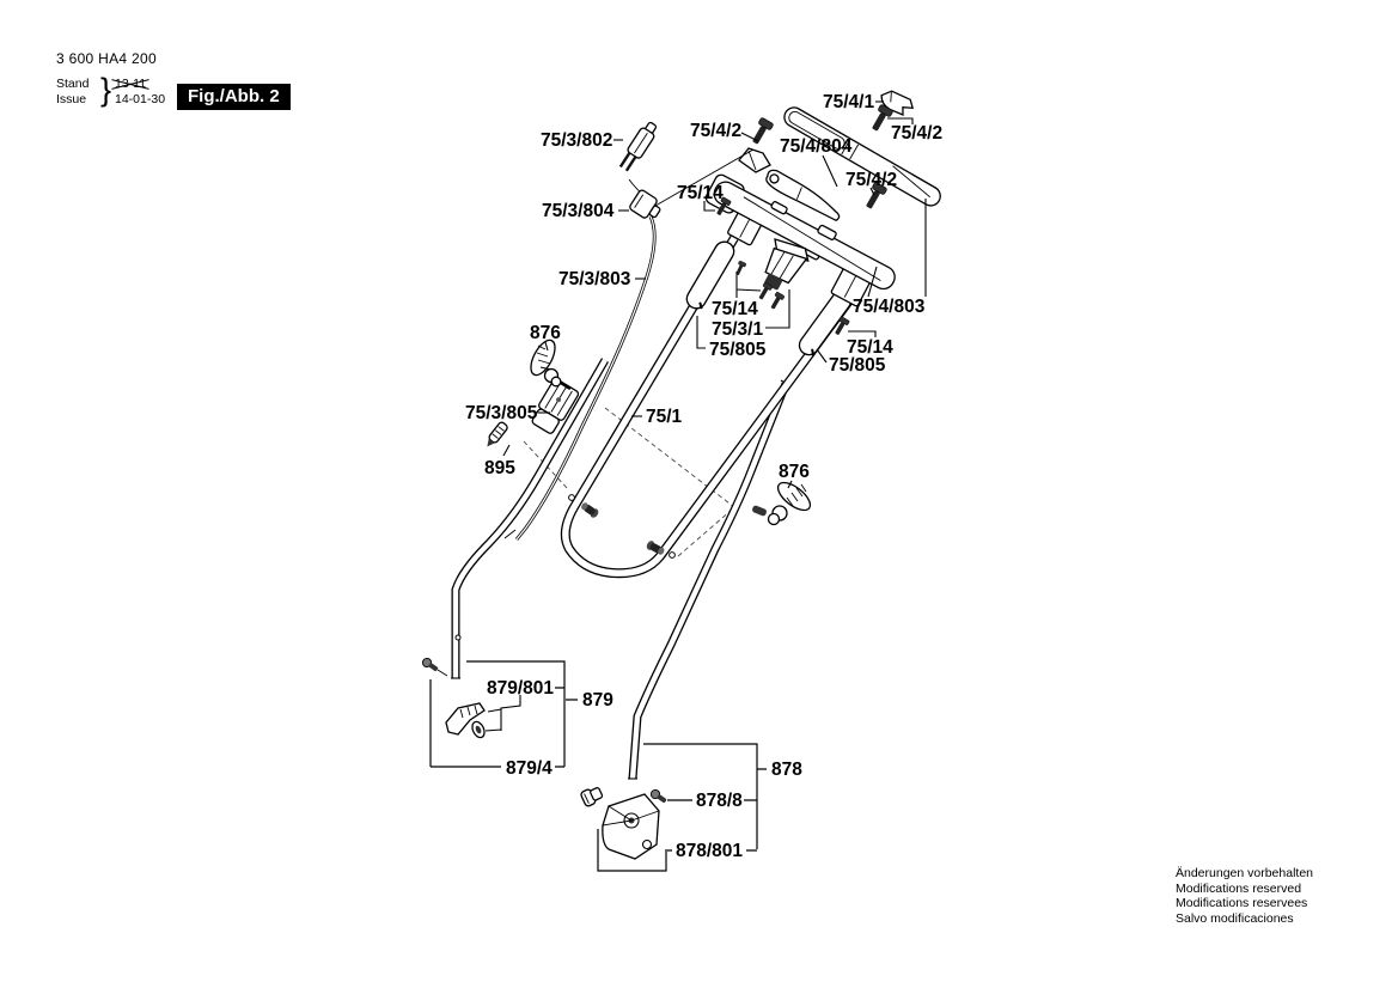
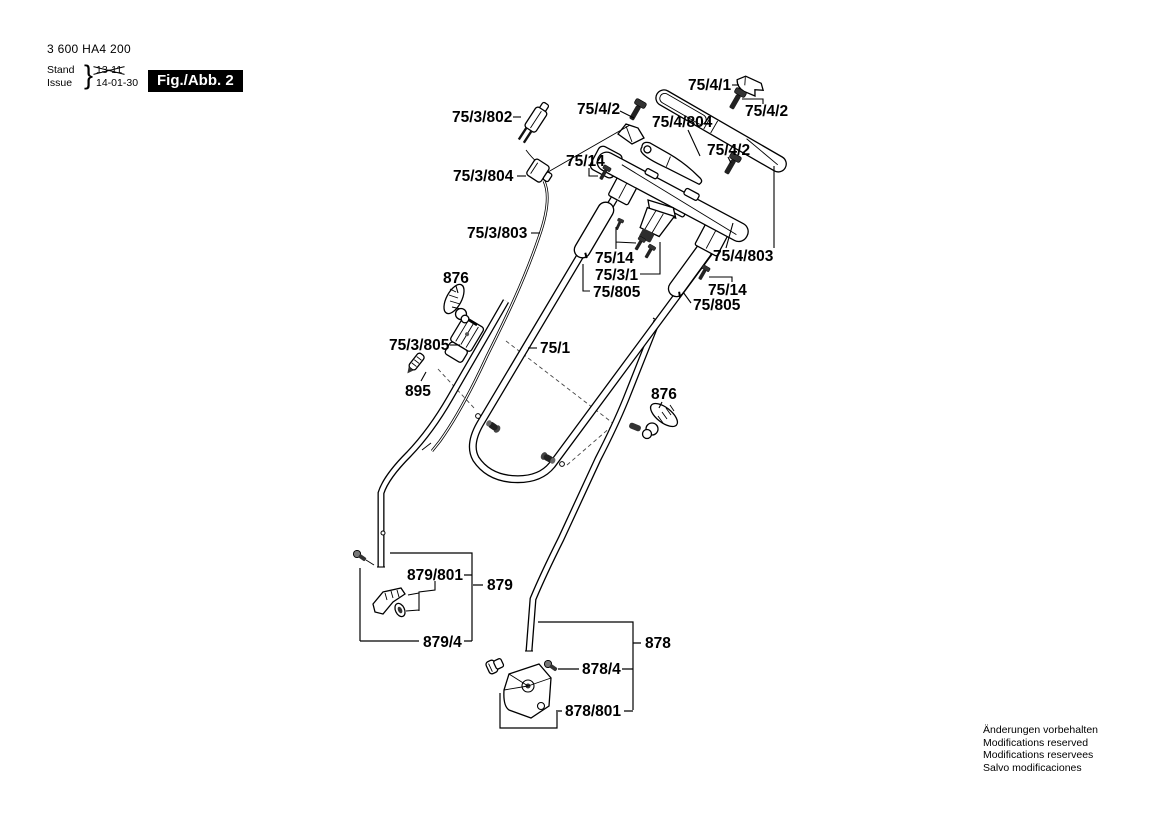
  3 600 HA4 200
  Stand
  Issue
  }
  13-11
  14-01-30
  Fig./Abb. 2
  Änderungen vorbehalten
  Modifications reserved
  Modifications reservees
  Salvo modificaciones
  75/4/1
  75/4/2
  75/4/804
  75/4/2
  75/4/2
  75/3/802
  75/14
  75/3/804
  75/3/803
  75/14
  75/3/1
  75/805
  75/4/803
  75/14
  75/805
  876
  75/3/805
  75/1
  895
  876
  879/801
  879
  879/4
  878
- 878/8
+ 878/4
  878/801
